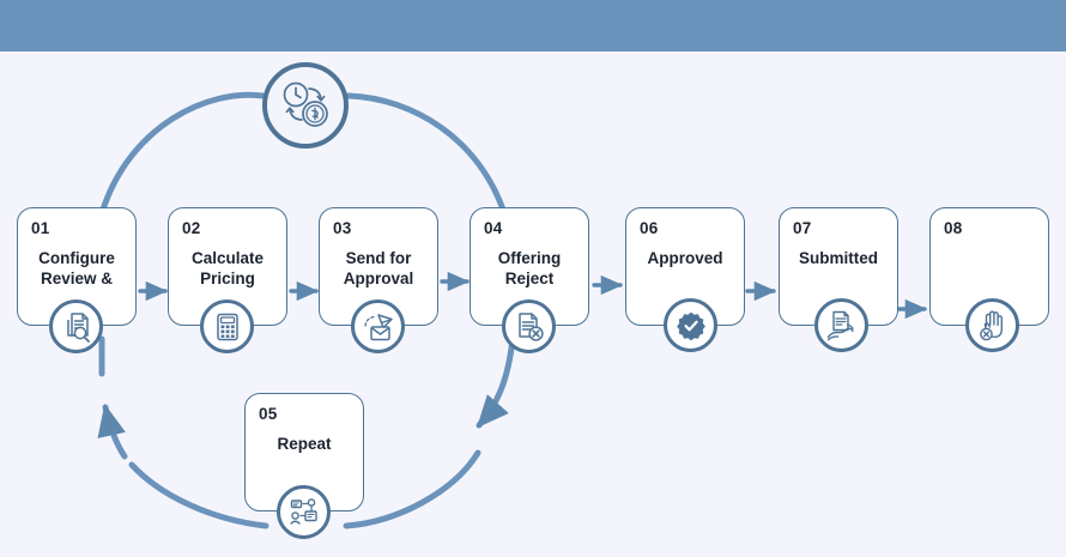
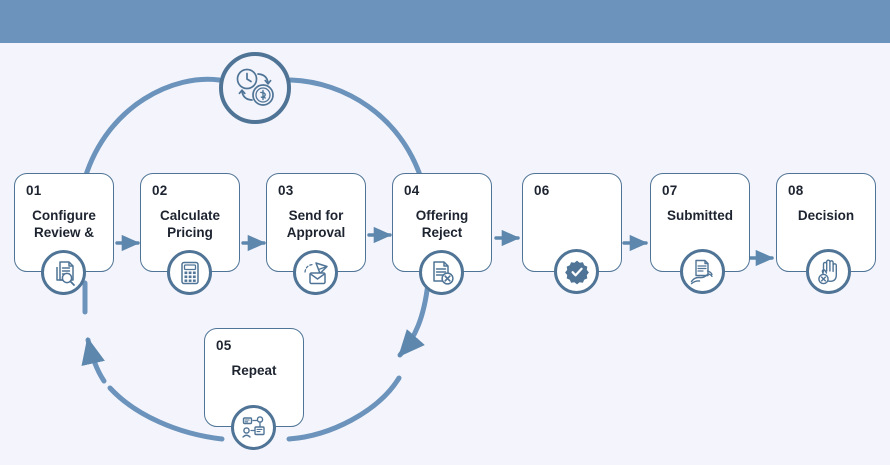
  01
  Configure
  Review &
  02
  Calculate
  Pricing
  03
  Send for
  Approval
  04
  Offering
  Reject
  05
  Repeat
  06
- Approved
  07
  Submitted
  08
+ Decision
